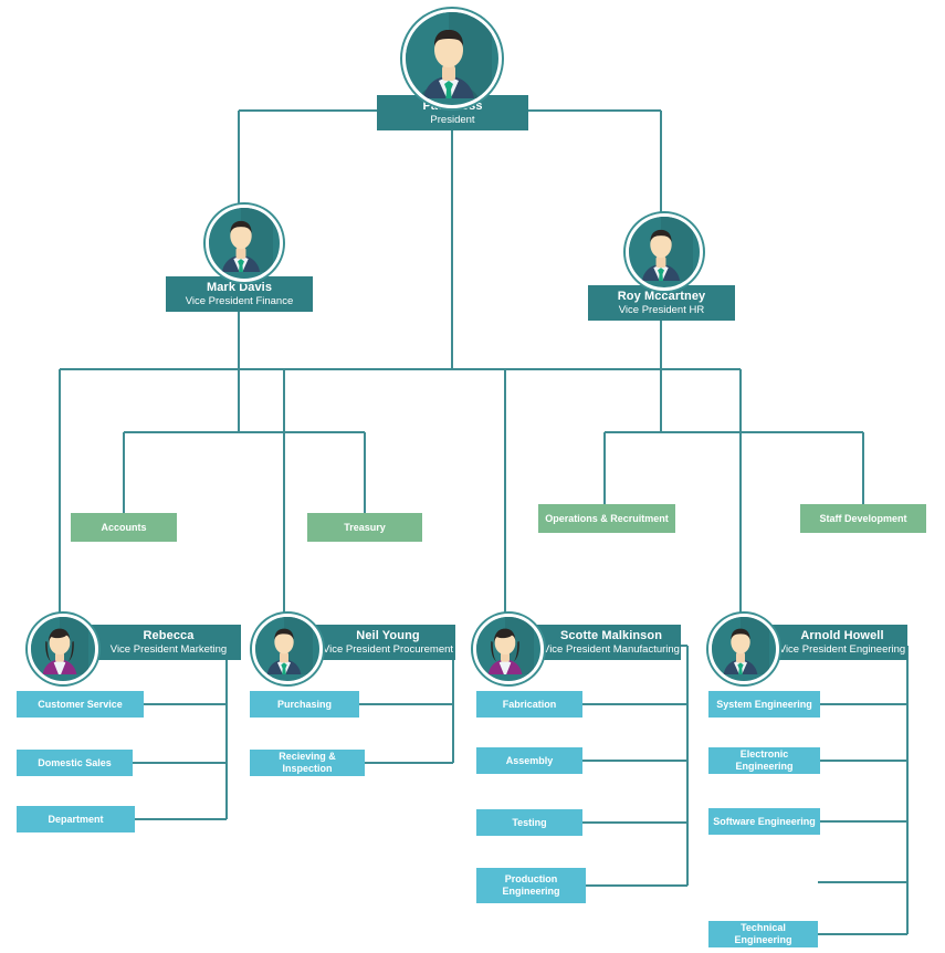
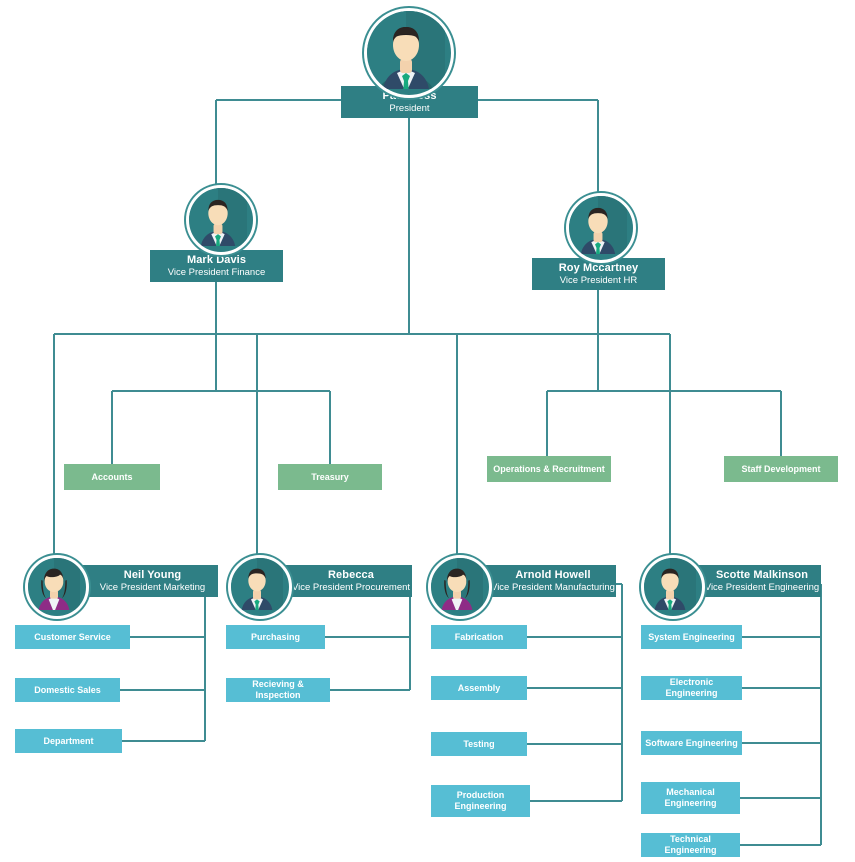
  President
  Mark Davis
  Vice President Finance
  Roy Mccartney
  Vice President HR
  Accounts
  Treasury
  Operations & Recruitment
  Staff Development
- Rebecca
+ Neil Young
  Vice President Marketing
  Customer Service
  Domestic Sales
  Department
- Neil Young
+ Rebecca
  Vice President Procurement
  Purchasing
  Recieving & Inspection
- Scotte Malkinson
+ Arnold Howell
  Vice President Manufacturing
  Fabrication
  Assembly
  Testing
  Production Engineering
- Arnold Howell
+ Scotte Malkinson
  Vice President Engineering
  System Engineering
  Electronic Engineering
  Software Engineering
+ Mechanical Engineering
  Technical Engineering
